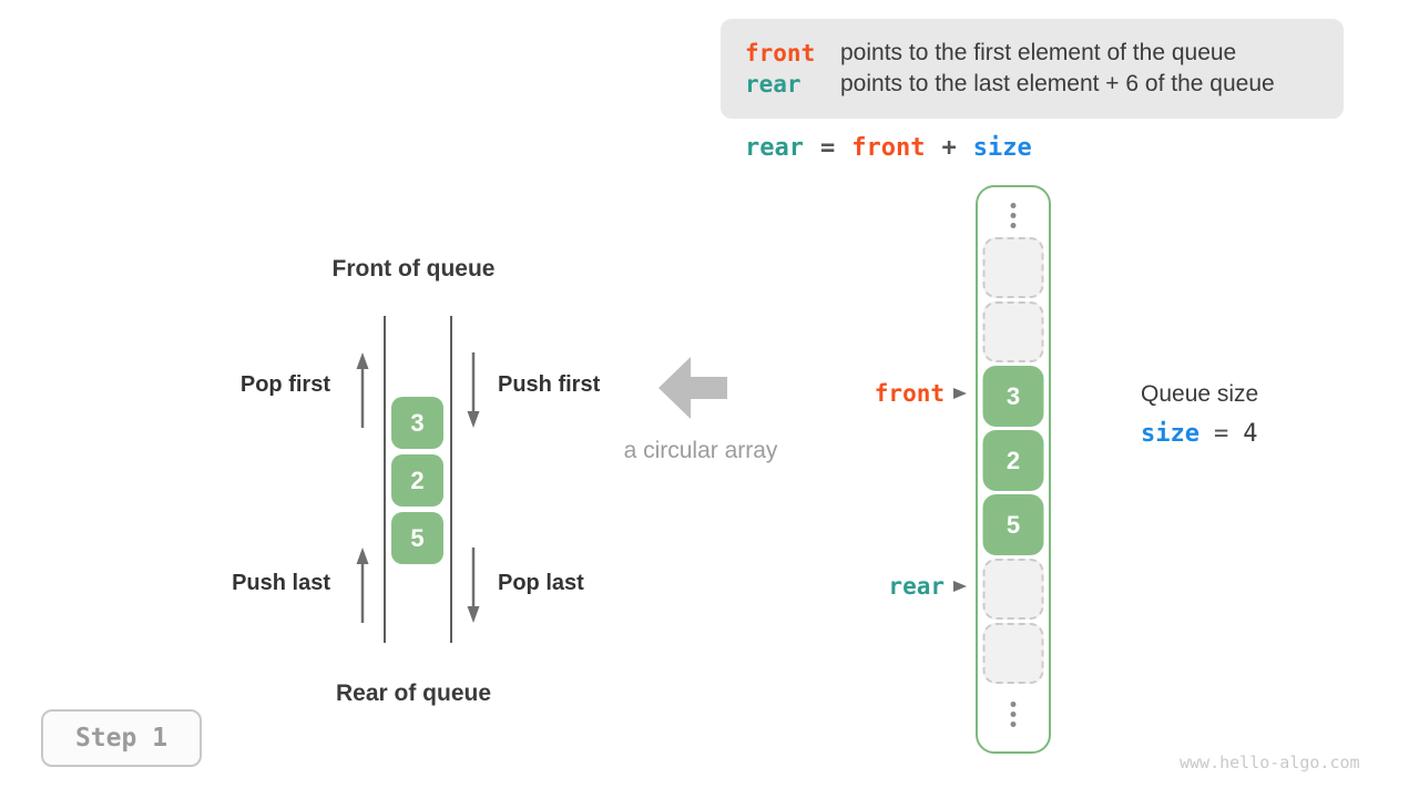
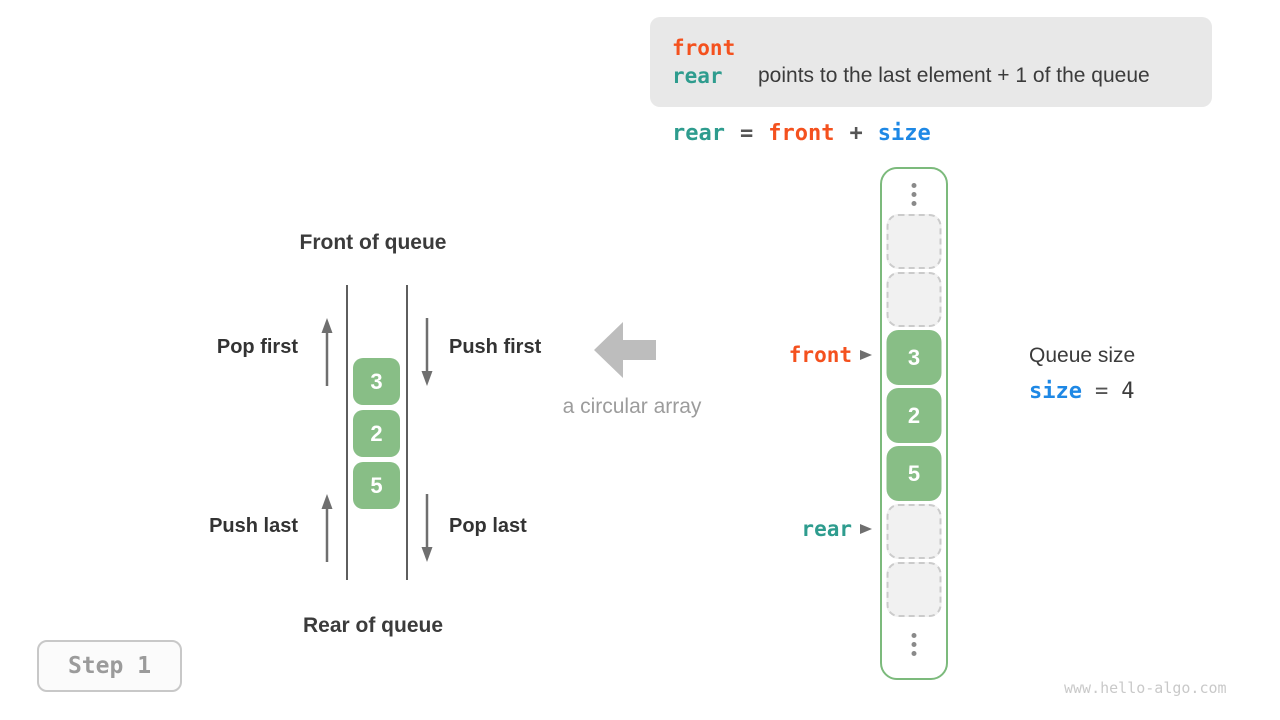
  front
- points to the first element of the queue
  rear
- points to the last element + 6 of the queue
+ points to the last element + 1 of the queue
  rear
  =
  front
  +
  size
  Front of queue
  Pop first
  Push first
  Push last
  Pop last
  3
  2
  5
  Rear of queue
  a circular array
  3
  2
  5
  front
  rear
  Queue size
  size
  =
  4
  Step 1
  www.hello-algo.com
